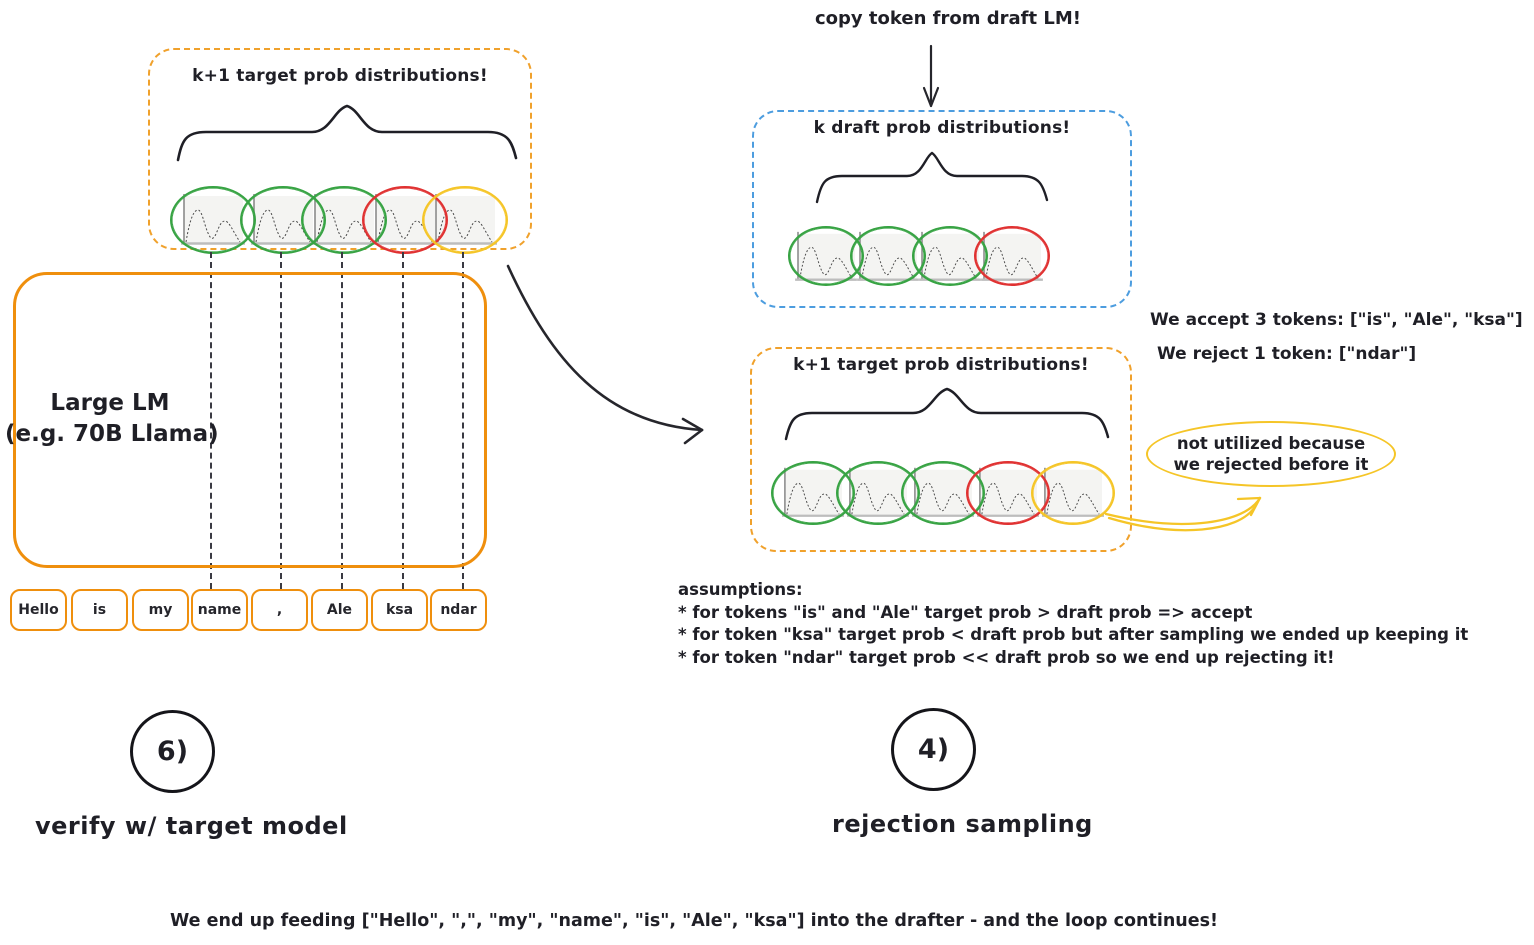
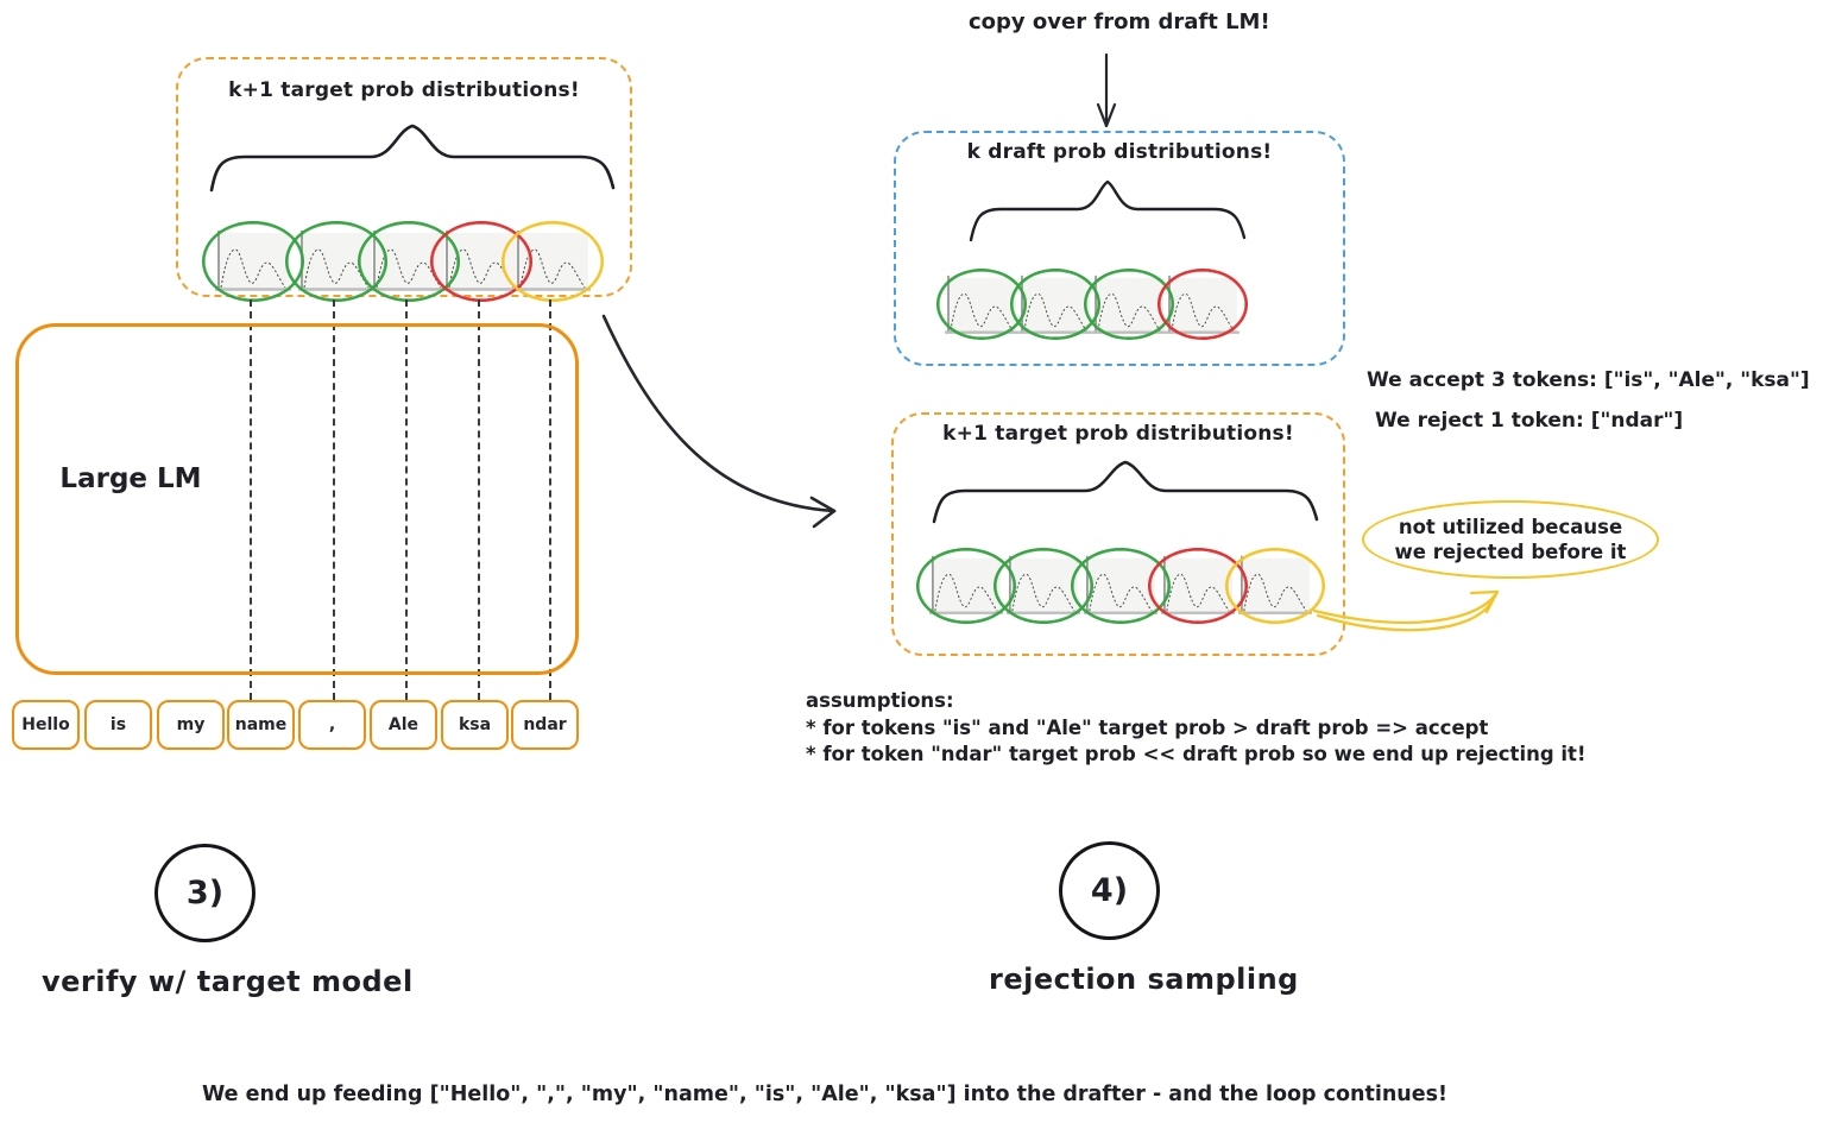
  k+1 target prob distributions!
  Large LM
- (e.g. 70B Llama)
  Hello
  is
  my
  name
  ,
  Ale
  ksa
  ndar
- copy token from draft LM!
+ copy over from draft LM!
  k draft prob distributions!
  k+1 target prob distributions!
  We accept 3 tokens: ["is", "Ale", "ksa"]
  We reject 1 token: ["ndar"]
  not utilized because
  we rejected before it
  assumptions:
  * for tokens "is" and "Ale" target prob > draft prob => accept
- * for token "ksa" target prob < draft prob but after sampling we ended up keeping it
  * for token "ndar" target prob << draft prob so we end up rejecting it!
- 6)
+ 3)
  verify w/ target model
  4)
  rejection sampling
  We end up feeding ["Hello", ",", "my", "name", "is", "Ale", "ksa"] into the drafter - and the loop continues!
